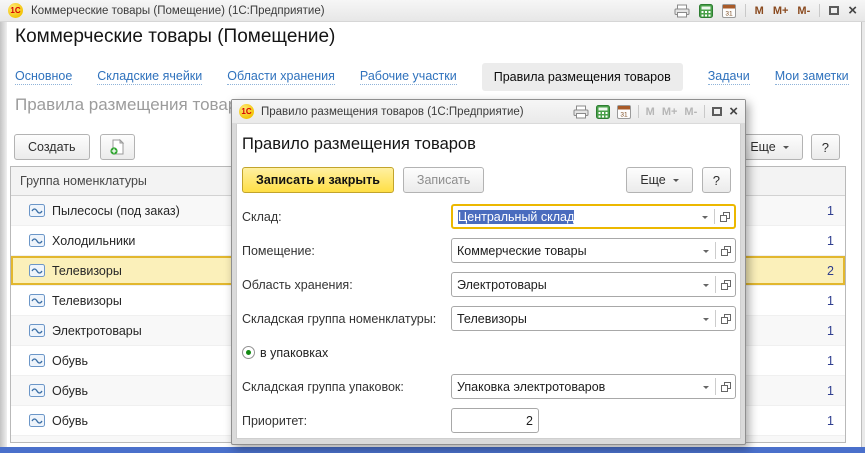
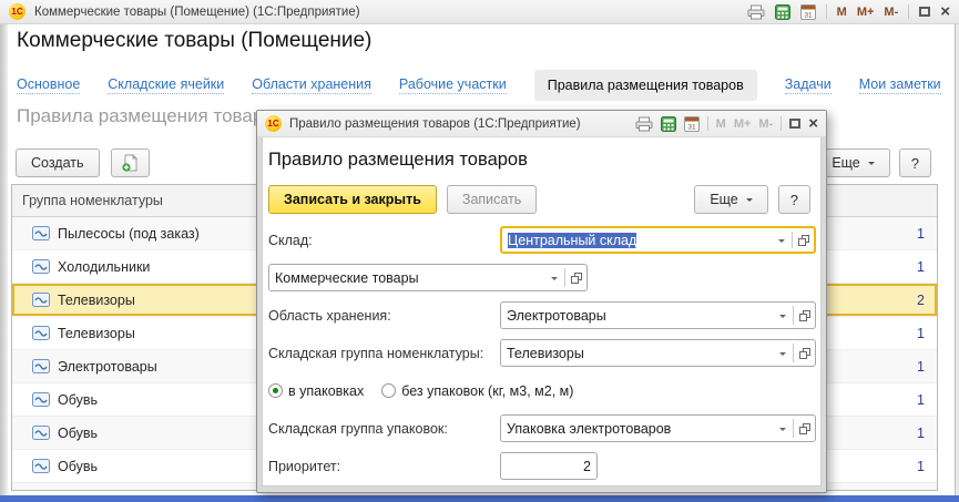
  1С
  Коммерческие товары (Помещение) (1С:Предприятие)
  M
  M+
  M-
  ×
  Коммерческие товары (Помещение)
  Основное
  Складские ячейки
  Области хранения
  Рабочие участки
  Правила размещения товаров
  Задачи
  Мои заметки
  Правила размещения това
  Создать
  Еще
  ?
  Группа номенклатуры
  Пылесосы (под заказ)
  1
  Холодильники
  1
  Телевизоры
  2
  Телевизоры
  1
  Электротовары
  1
  Обувь
  1
  Обувь
  1
  Обувь
  1
  1С
  Правило размещения товаров (1С:Предприятие)
  M
  M+
  M-
  ×
  Правило размещения товаров
  Записать и закрыть
  Записать
  Еще
  ?
  Склад:
  Центральный склад
- Помещение:
  Коммерческие товары
  Область хранения:
  Электротовары
  Складская группа номенклатуры:
  Телевизоры
  в упаковках
+ без упаковок (кг, м3, м2, м)
  Складская группа упаковок:
  Упаковка электротоваров
  Приоритет:
  2
